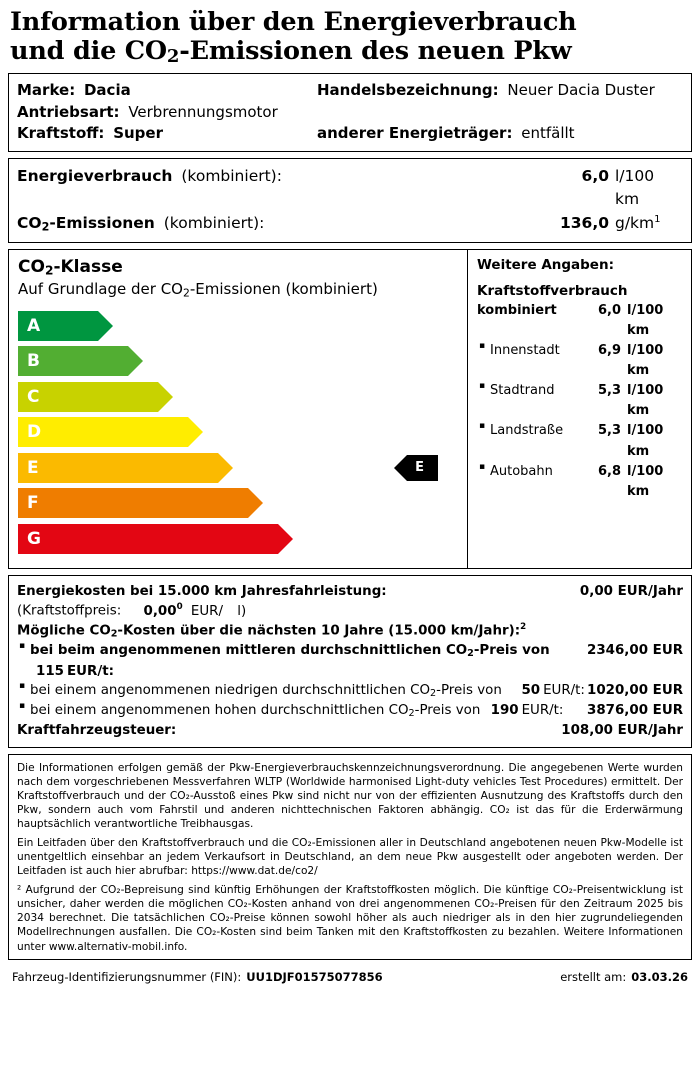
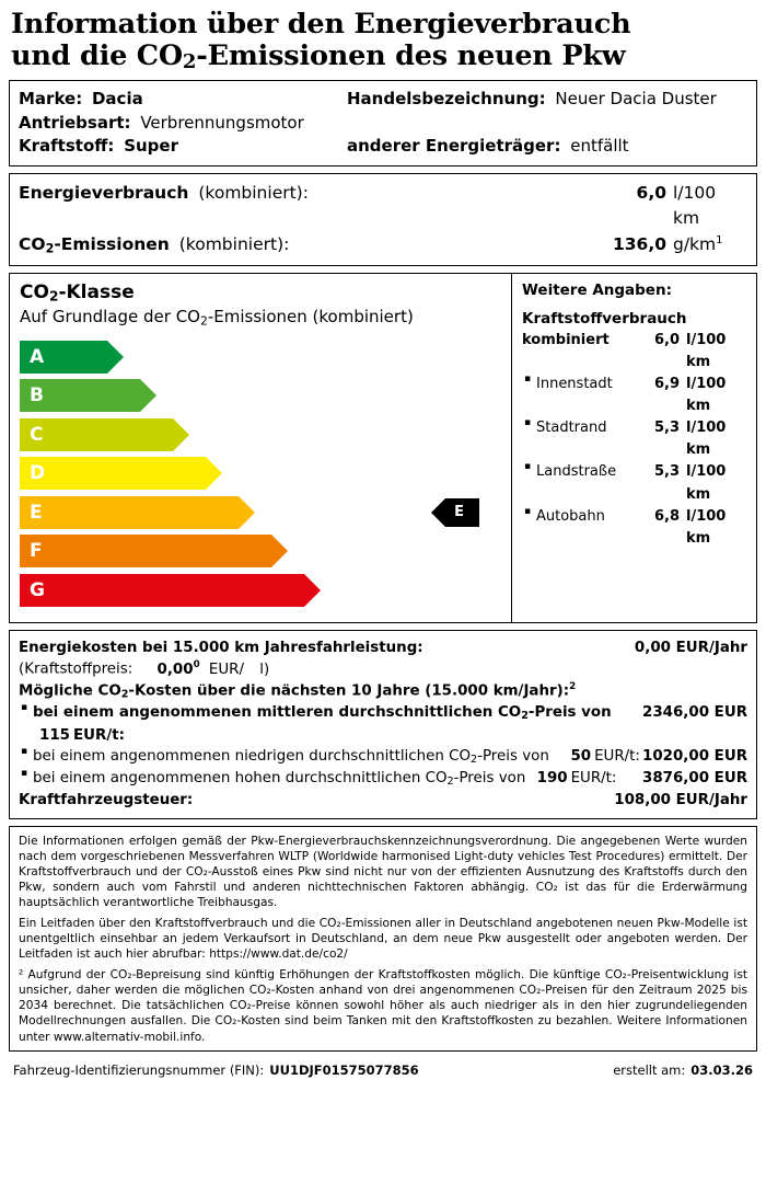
  Information über den Energieverbrauch
  und die CO2-Emissionen des neuen Pkw
  Marke: Dacia
  Handelsbezeichnung: Neuer Dacia Duster
  Antriebsart: Verbrennungsmotor
  Kraftstoff: Super
  anderer Energieträger: entfällt
  Energieverbrauch (kombiniert):
  6,0
  l/100 km
  CO2-Emissionen (kombiniert):
  136,0
  g/km1
  CO2-Klasse
  Auf Grundlage der CO2-Emissionen (kombiniert)
  A
  B
  C
  D
  E
  E
  F
  G
  Weitere Angaben:
  Kraftstoffverbrauch
  kombiniert
  6,0
  l/100 km
  Innenstadt
  6,9
  l/100 km
  Stadtrand
  5,3
  l/100 km
  Landstraße
  5,3
  l/100 km
  Autobahn
  6,8
  l/100 km
  Energiekosten bei 15.000 km Jahresfahrleistung:
  0,00 EUR/Jahr
  (Kraftstoffpreis: 0,000 EUR/ l)
  Mögliche CO2-Kosten über die nächsten 10 Jahre (15.000 km/Jahr):2
- bei beim angenommenen mittleren durchschnittlichen CO2-Preis von 115 EUR/t:
+ bei einem angenommenen mittleren durchschnittlichen CO2-Preis von 115 EUR/t:
  2346,00 EUR
  bei einem angenommenen niedrigen durchschnittlichen CO2-Preis von 50 EUR/t:
  1020,00 EUR
  bei einem angenommenen hohen durchschnittlichen CO2-Preis von 190 EUR/t:
  3876,00 EUR
  Kraftfahrzeugsteuer:
  108,00 EUR/Jahr
  Die Informationen erfolgen gemäß der Pkw-Energieverbrauchskennzeichnungsverordnung. Die angegebenen Werte wurden nach dem vorgeschriebenen Messverfahren WLTP (Worldwide harmonised Light-duty vehicles Test Procedures) ermittelt. Der Kraftstoffverbrauch und der CO₂-Ausstoß eines Pkw sind nicht nur von der effizienten Ausnutzung des Kraftstoffs durch den Pkw, sondern auch vom Fahrstil und anderen nichttechnischen Faktoren abhängig. CO₂ ist das für die Erderwärmung hauptsächlich verantwortliche Treibhausgas.
  Ein Leitfaden über den Kraftstoffverbrauch und die CO₂-Emissionen aller in Deutschland angebotenen neuen Pkw-Modelle ist unentgeltlich einsehbar an jedem Verkaufsort in Deutschland, an dem neue Pkw ausgestellt oder angeboten werden. Der Leitfaden ist auch hier abrufbar: https://www.dat.de/co2/
  ² Aufgrund der CO₂-Bepreisung sind künftig Erhöhungen der Kraftstoffkosten möglich. Die künftige CO₂-Preisentwicklung ist unsicher, daher werden die möglichen CO₂-Kosten anhand von drei angenommenen CO₂-Preisen für den Zeitraum 2025 bis 2034 berechnet. Die tatsächlichen CO₂-Preise können sowohl höher als auch niedriger als in den hier zugrundeliegenden Modellrechnungen ausfallen. Die CO₂-Kosten sind beim Tanken mit den Kraftstoffkosten zu bezahlen. Weitere Informationen unter www.alternativ-mobil.info.
  Fahrzeug-Identifizierungsnummer (FIN):
  UU1DJF01575077856
  erstellt am:
  03.03.26
